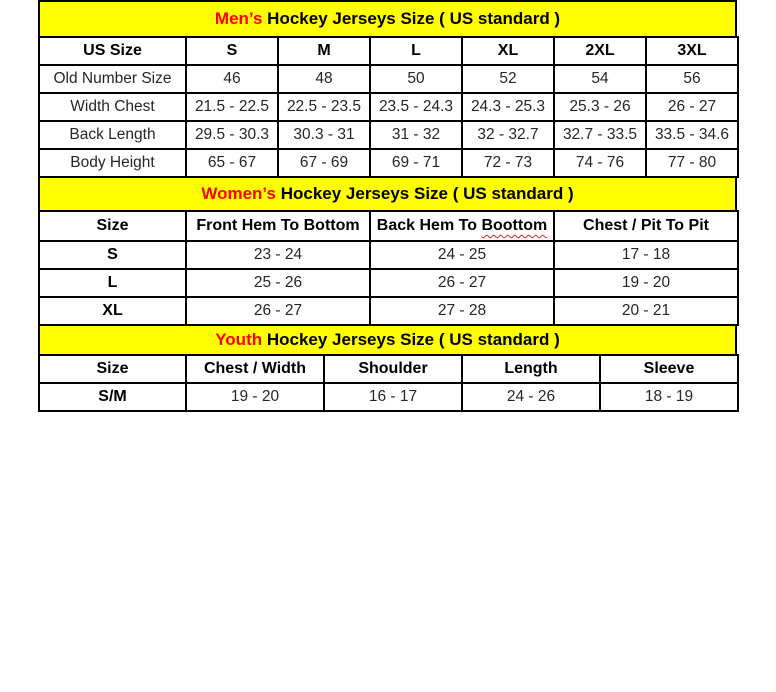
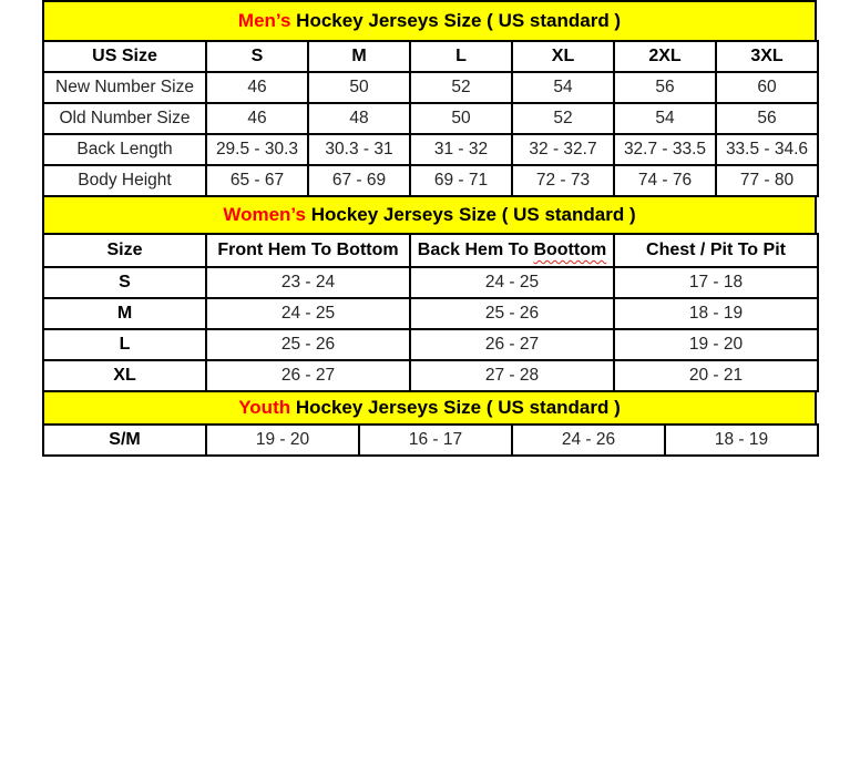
  Men’s
  Hockey Jerseys Size ( US standard )
  US Size	S	M	L	XL	2XL	3XL
+ New Number Size	46	50	52	54	56	60
  Old Number Size	46	48	50	52	54	56
- Width Chest	21.5 - 22.5	22.5 - 23.5	23.5 - 24.3	24.3 - 25.3	25.3 - 26	26 - 27
  Back Length	29.5 - 30.3	30.3 - 31	31 - 32	32 - 32.7	32.7 - 33.5	33.5 - 34.6
  Body Height	65 - 67	67 - 69	69 - 71	72 - 73	74 - 76	77 - 80
  Women’s
  Hockey Jerseys Size ( US standard )
  Size	Front Hem To Bottom	Back Hem To Boottom	Chest / Pit To Pit
  S	23 - 24	24 - 25	17 - 18
+ M	24 - 25	25 - 26	18 - 19
  L	25 - 26	26 - 27	19 - 20
  XL	26 - 27	27 - 28	20 - 21
  Youth
  Hockey Jerseys Size ( US standard )
- Size	Chest / Width	Shoulder	Length	Sleeve
  S/M	19 - 20	16 - 17	24 - 26	18 - 19
